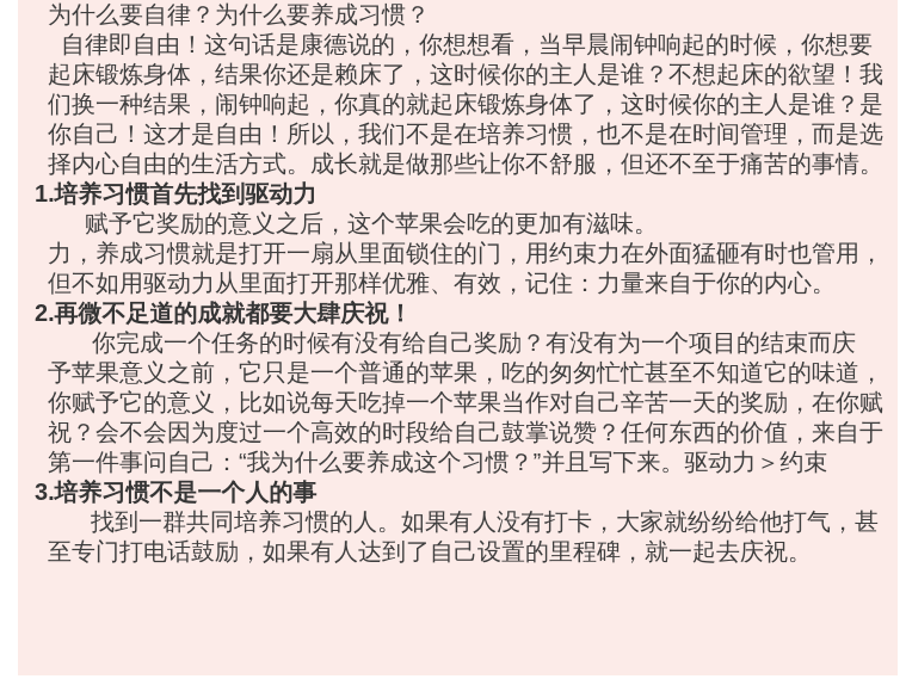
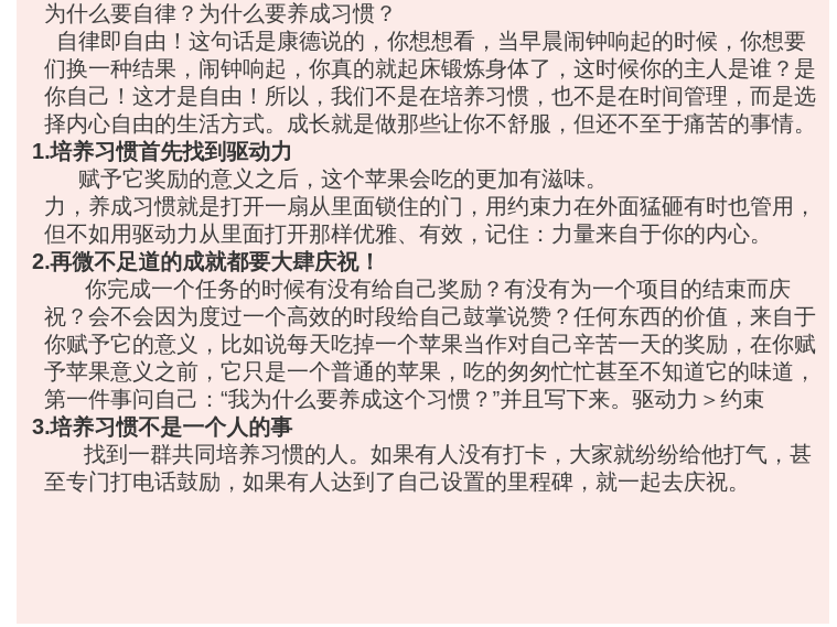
  为什么要自律？为什么要养成习惯？
  自律即自由！这句话是康德说的，你想想看，当早晨闹钟响起的时候，你想要
- 起床锻炼身体，结果你还是赖床了，这时候你的主人是谁？不想起床的欲望！我
  们换一种结果，闹钟响起，你真的就起床锻炼身体了，这时候你的主人是谁？是
  你自己！这才是自由！所以，我们不是在培养习惯，也不是在时间管理，而是选
  择内心自由的生活方式。成长就是做那些让你不舒服，但还不至于痛苦的事情。
  1.培养习惯首先找到驱动力
  赋予它奖励的意义之后，这个苹果会吃的更加有滋味。
  力，养成习惯就是打开一扇从里面锁住的门，用约束力在外面猛砸有时也管用，
  但不如用驱动力从里面打开那样优雅、有效，记住：力量来自于你的内心。
  2.再微不足道的成就都要大肆庆祝！
  你完成一个任务的时候有没有给自己奖励？有没有为一个项目的结束而庆
- 予苹果意义之前，它只是一个普通的苹果，吃的匆匆忙忙甚至不知道它的味道，
+ 祝？会不会因为度过一个高效的时段给自己鼓掌说赞？任何东西的价值，来自于
  你赋予它的意义，比如说每天吃掉一个苹果当作对自己辛苦一天的奖励，在你赋
- 祝？会不会因为度过一个高效的时段给自己鼓掌说赞？任何东西的价值，来自于
+ 予苹果意义之前，它只是一个普通的苹果，吃的匆匆忙忙甚至不知道它的味道，
  第一件事问自己：“我为什么要养成这个习惯？”并且写下来。驱动力＞约束
  3.培养习惯不是一个人的事
  找到一群共同培养习惯的人。如果有人没有打卡，大家就纷纷给他打气，甚
  至专门打电话鼓励，如果有人达到了自己设置的里程碑，就一起去庆祝。
